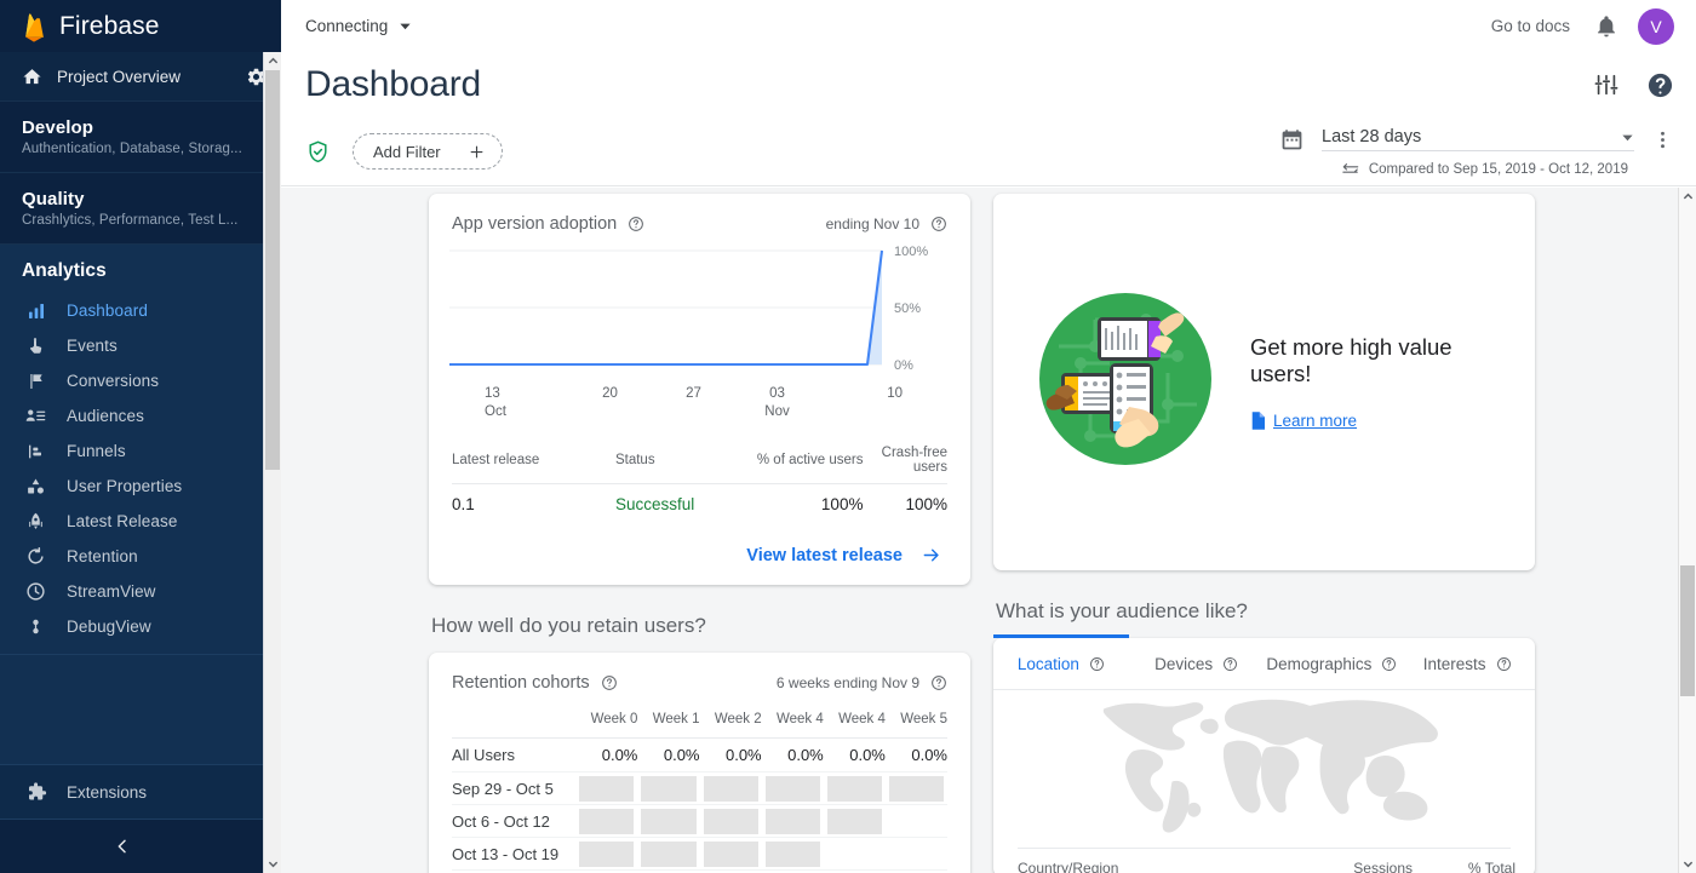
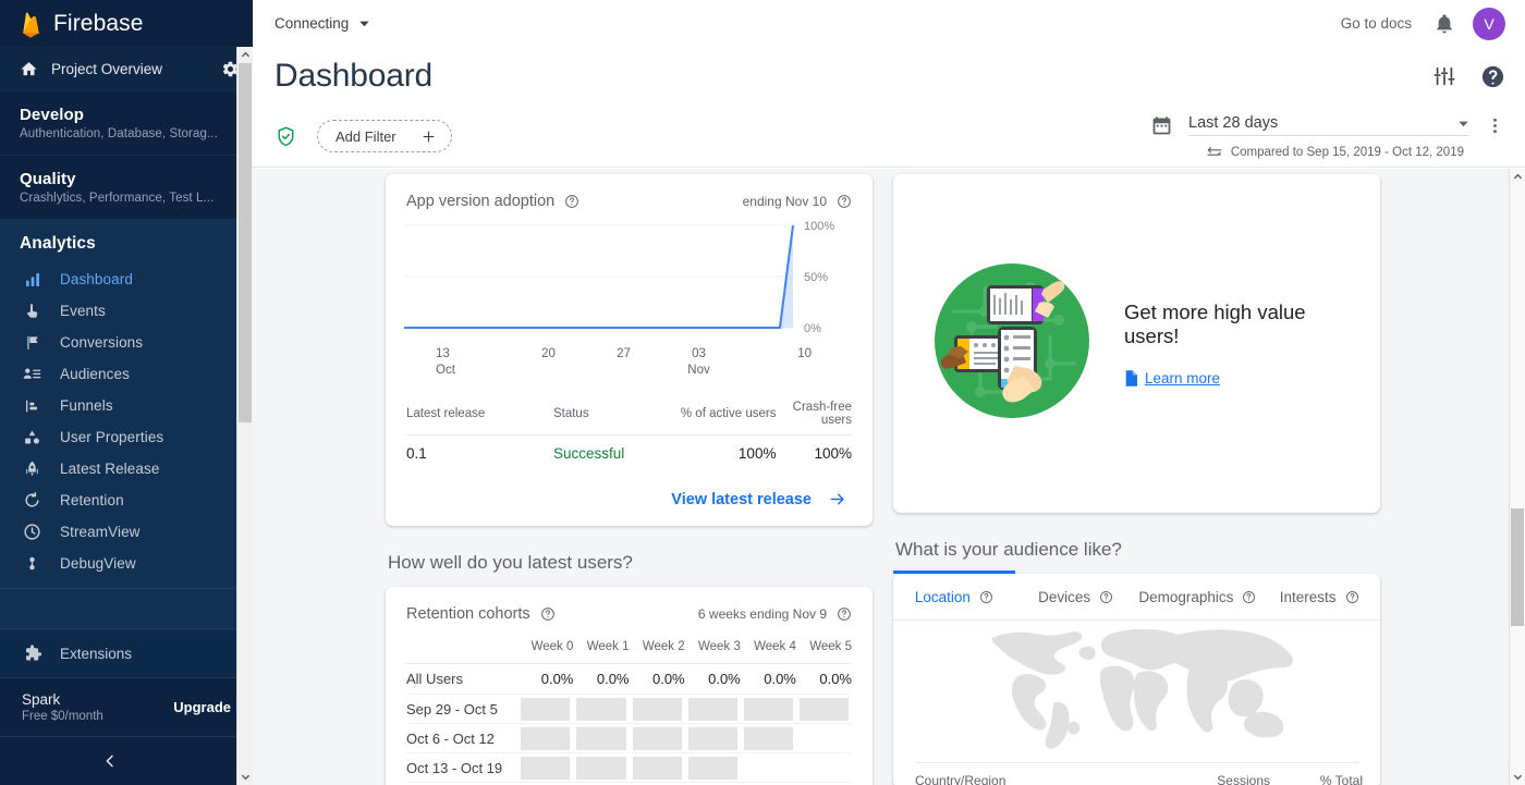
  Firebase
  Project Overview
  Develop
  Authentication, Database, Storag...
  Quality
  Crashlytics, Performance, Test L...
  Analytics
  Dashboard
  Events
  Conversions
  Audiences
  Funnels
  User Properties
  Latest Release
  Retention
  StreamView
  DebugView
  Extensions
+ Spark
+ Free $0/month
+ Upgrade
  Connecting
  Go to docs
  V
  Dashboard
  Add Filter
  Last 28 days
  Compared to Sep 15, 2019 - Oct 12, 2019
  App version adoption
  ending Nov 10
  100%
  50%
  0%
  13
  Oct
  20
  27
  03
  Nov
  10
  Latest release	Status	% of active users	Crash-free users
  0.1	Successful	100%	100%
  View latest release
- How well do you retain users?
+ How well do you latest users?
  Retention cohorts
  6 weeks ending Nov 9
- 	Week 0	Week 1	Week 2	Week 4	Week 4	Week 5
+ 	Week 0	Week 1	Week 2	Week 3	Week 4	Week 5
  All Users	0.0%	0.0%	0.0%	0.0%	0.0%	0.0%
  Sep 29 - Oct 5
  Oct 6 - Oct 12
  Oct 13 - Oct 19
  Get more high value users!
  Learn more
  What is your audience like?
  Location
  Devices
  Demographics
  Interests
  Country/Region
  Sessions
  % Total
